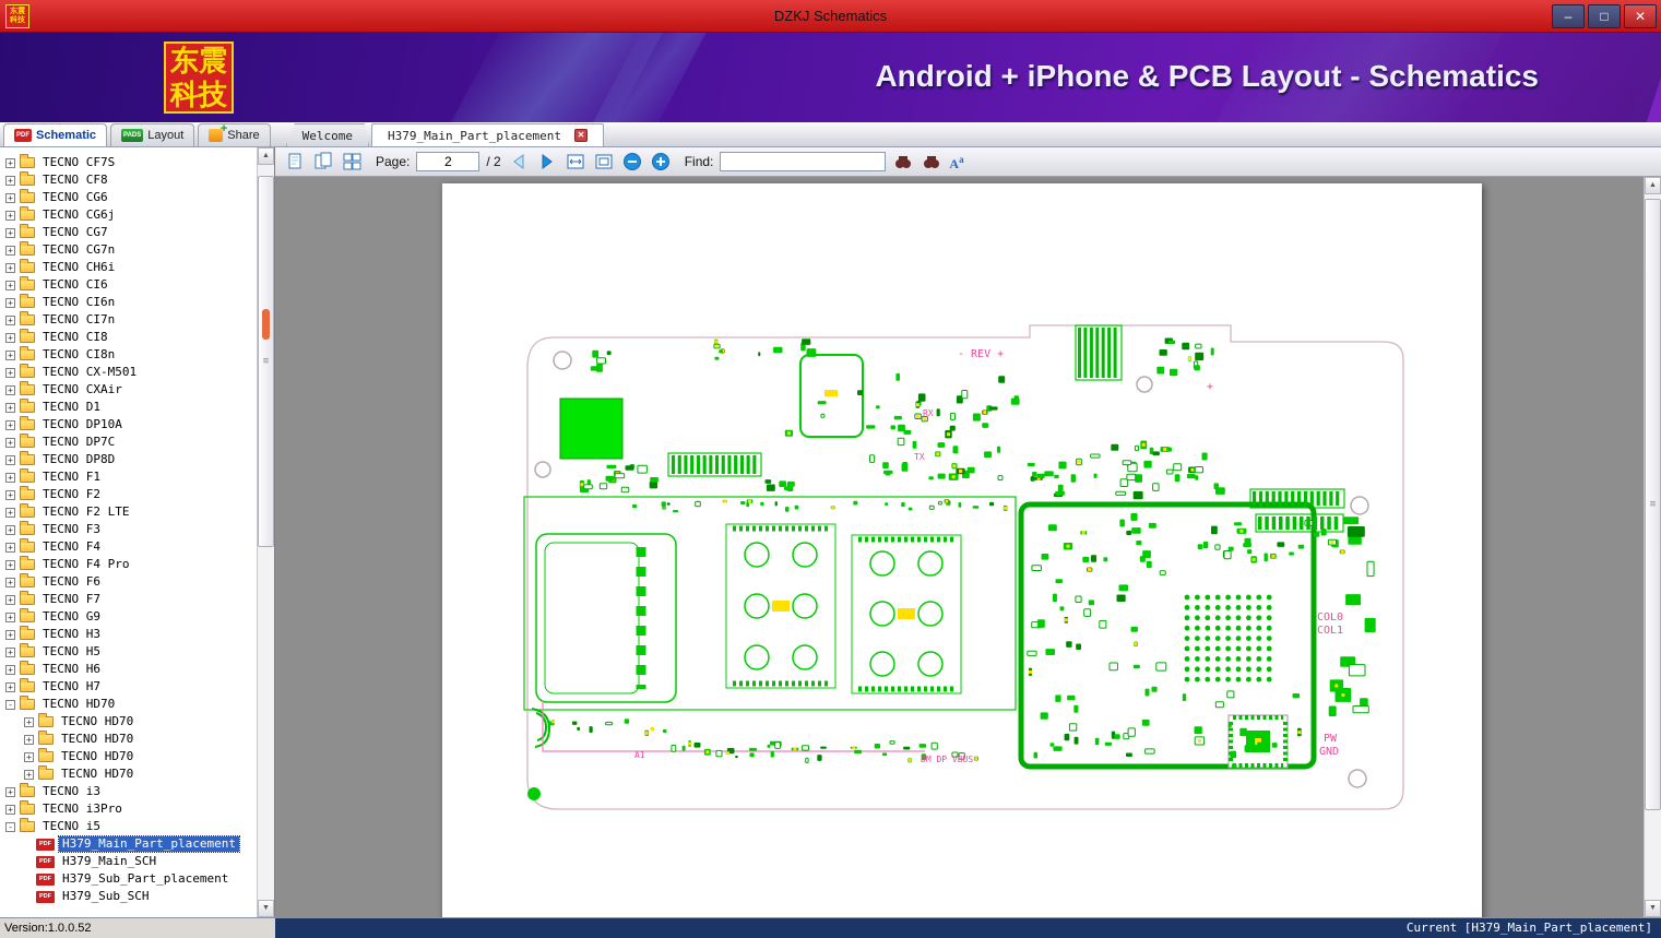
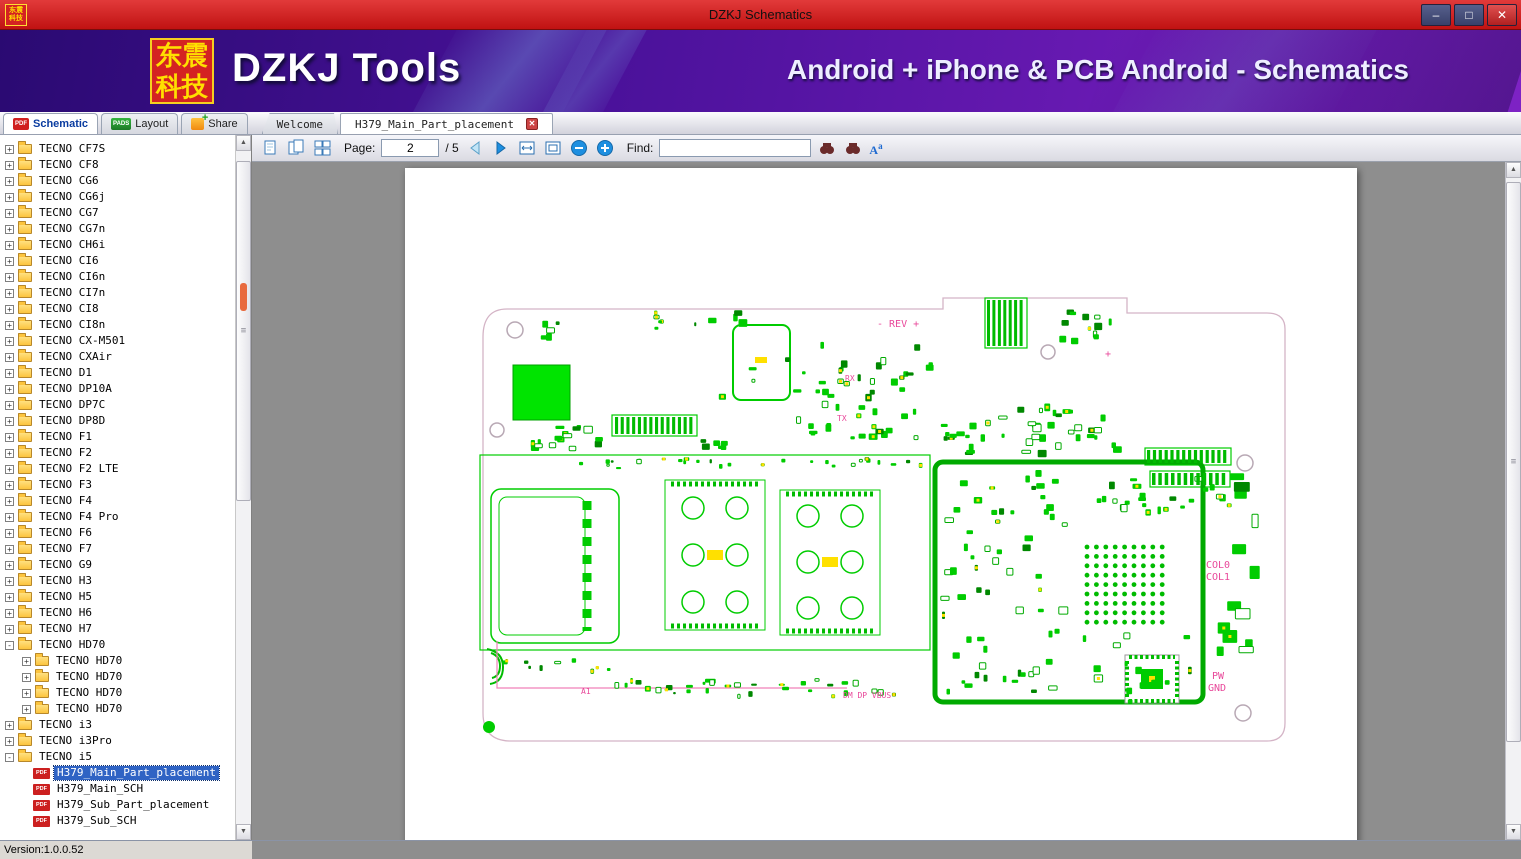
  DZKJ Schematics
  –
  □
  ✕
  东震
  科技
+ DZKJ Tools
- Android + iPhone & PCB Layout - Schematics
+ Android + iPhone & PCB Android - Schematics
  Schematic
  Layout
  Share
  Welcome
  H379_Main_Part_placement
  ✕
  +
  TECNO CF7S
  +
  TECNO CF8
  +
  TECNO CG6
  +
  TECNO CG6j
  +
  TECNO CG7
  +
  TECNO CG7n
  +
  TECNO CH6i
  +
  TECNO CI6
  +
  TECNO CI6n
  +
  TECNO CI7n
  +
  TECNO CI8
  +
  TECNO CI8n
  +
  TECNO CX-M501
  +
  TECNO CXAir
  +
  TECNO D1
  +
  TECNO DP10A
  +
  TECNO DP7C
  +
  TECNO DP8D
  +
  TECNO F1
  +
  TECNO F2
  +
  TECNO F2 LTE
  +
  TECNO F3
  +
  TECNO F4
  +
  TECNO F4 Pro
  +
  TECNO F6
  +
  TECNO F7
  +
  TECNO G9
  +
  TECNO H3
  +
  TECNO H5
  +
  TECNO H6
  +
  TECNO H7
  -
  TECNO HD70
  +
  TECNO HD70
  +
  TECNO HD70
  +
  TECNO HD70
  +
  TECNO HD70
  +
  TECNO i3
  +
  TECNO i3Pro
  -
  TECNO i5
  H379_Main_Part_placement
  H379_Main_SCH
  H379_Sub_Part_placement
  H379_Sub_SCH
  ≡
  Page:
  2
- / 2
+ / 5
  Find:
  Aa
  - REV +
  +
  RX
  TX
  COL0
  COL1
  PW
  GND
  DM DP VBUS
  A1
  ≡
  Version:1.0.0.52
- Current [H379_Main_Part_placement]
